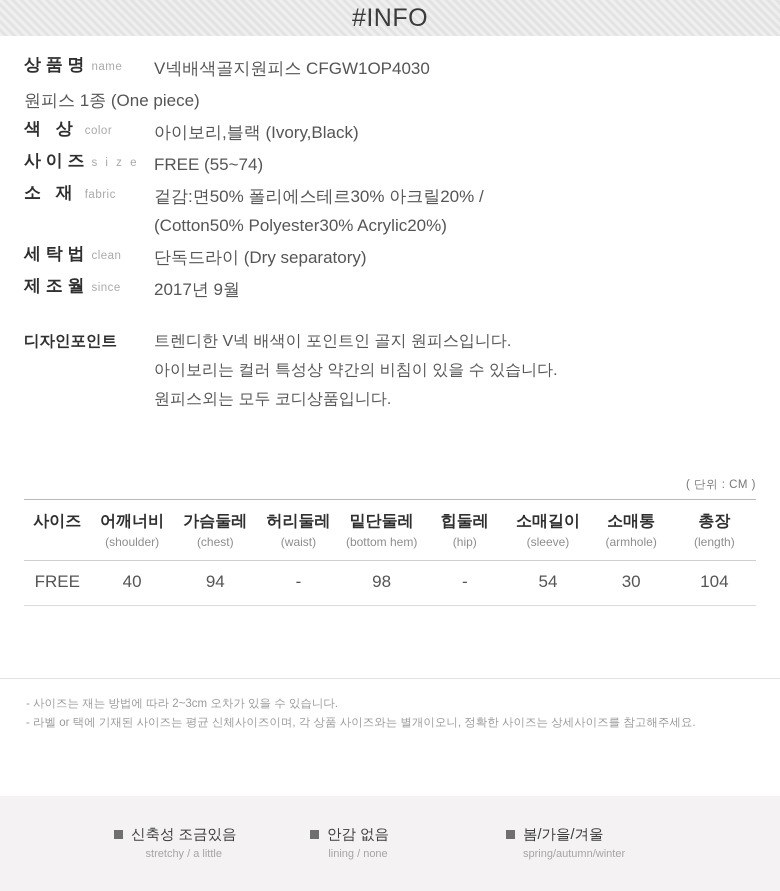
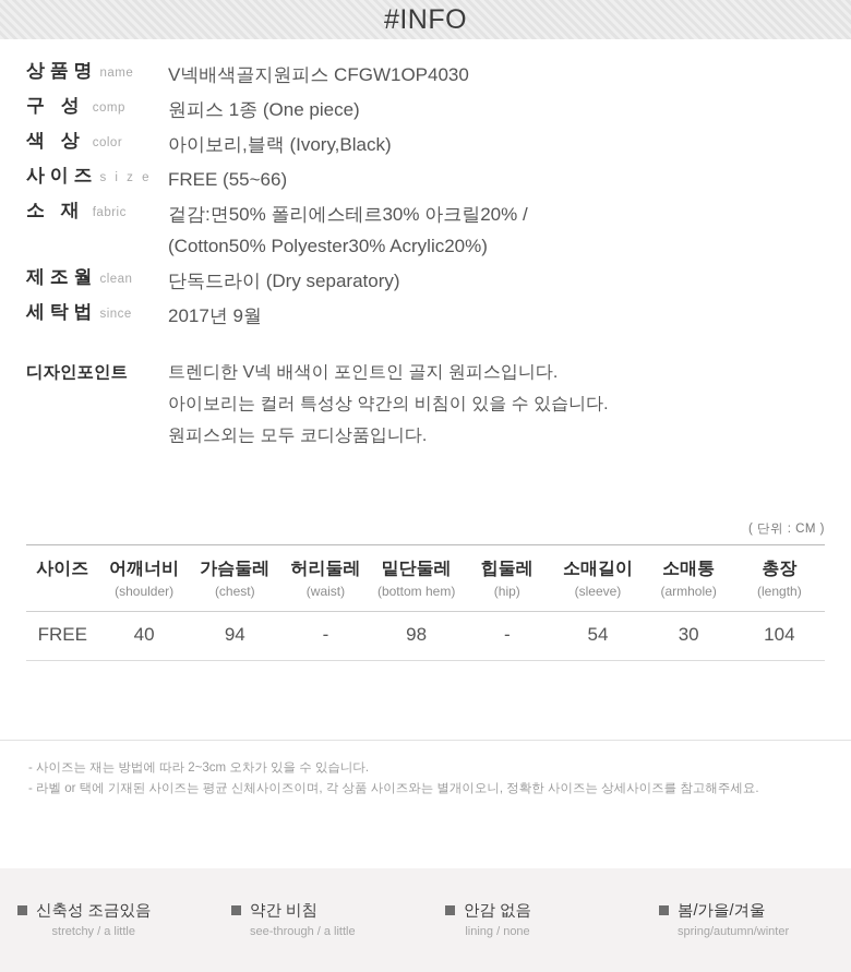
  #INFO
  상 품 명
  name
  V넥배색골지원피스 CFGW1OP4030
+ 구 성
+ comp
  원피스 1종 (One piece)
  색 상
  color
  아이보리,블랙 (Ivory,Black)
  사 이 즈
  s i z e
- FREE (55~74)
+ FREE (55~66)
  소 재
  fabric
  겉감:면50% 폴리에스테르30% 아크릴20% /
  (Cotton50% Polyester30% Acrylic20%)
- 세 탁 법
+ 제 조 월
  clean
  단독드라이 (Dry separatory)
- 제 조 월
+ 세 탁 법
  since
  2017년 9월
  디자인포인트
  트렌디한 V넥 배색이 포인트인 골지 원피스입니다.
  아이보리는 컬러 특성상 약간의 비침이 있을 수 있습니다.
  원피스외는 모두 코디상품입니다.
  ( 단위 : CM )
  사이즈	어깨너비 (shoulder)	가슴둘레 (chest)	허리둘레 (waist)	밑단둘레 (bottom hem)	힙둘레 (hip)	소매길이 (sleeve)	소매통 (armhole)	총장 (length)
  FREE	40	94	-	98	-	54	30	104
  - 사이즈는 재는 방법에 따라 2~3cm 오차가 있을 수 있습니다.
  - 라벨 or 택에 기재된 사이즈는 평균 신체사이즈이며, 각 상품 사이즈와는 별개이오니, 정확한 사이즈는 상세사이즈를 참고해주세요.
  신축성 조금있음
  stretchy / a little
+ 약간 비침
+ see-through / a little
  안감 없음
  lining / none
  봄/가을/겨울
  spring/autumn/winter
